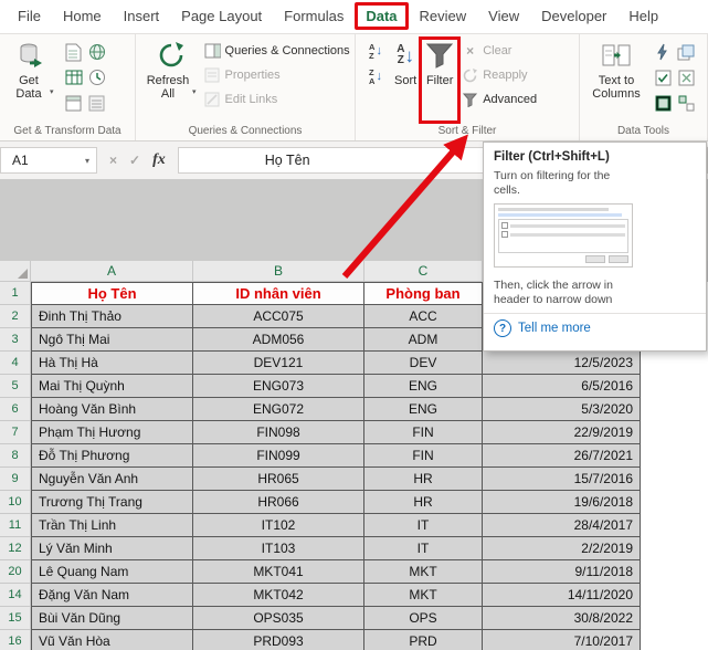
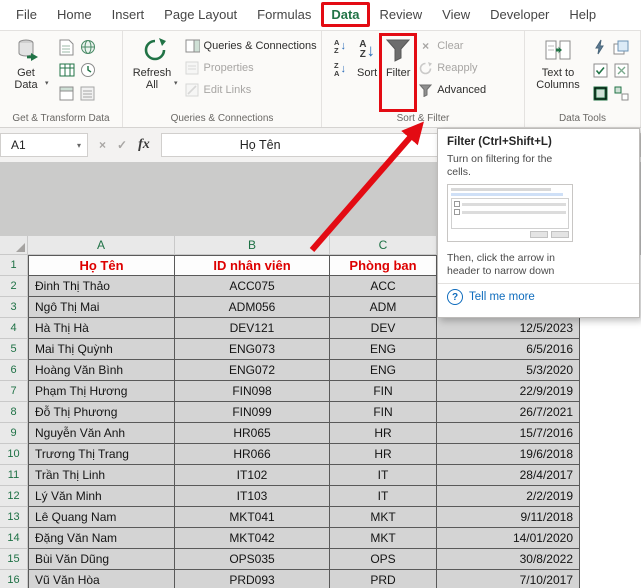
  File
  Home
  Insert
  Page Layout
  Formulas
  Data
  Review
  View
  Developer
  Help
  Get Data
  Get & Transform Data
  Refresh All
  Queries & Connections
  Properties
  Edit Links
  Queries & Connections
  A
  Z
  ↓
  Z
  A
  ↓
  A
  Z
  ↓
  Sort
  Filter
  ×
  Clear
  Reapply
  Advanced
  Sort & Filter
  Text to Columns
  Data Tools
  A1
  ▾
  ×
  ✓
  fx
  Họ Tên
  A
  B
  C
  1
  Họ Tên
  ID nhân viên
  Phòng ban
  2
  Đinh Thị Thảo
  ACC075
  ACC
  3
  Ngô Thị Mai
  ADM056
  ADM
  4
  Hà Thị Hà
  DEV121
  DEV
  12/5/2023
  5
  Mai Thị Quỳnh
  ENG073
  ENG
  6/5/2016
  6
  Hoàng Văn Bình
  ENG072
  ENG
  5/3/2020
  7
  Phạm Thị Hương
  FIN098
  FIN
  22/9/2019
  8
  Đỗ Thị Phương
  FIN099
  FIN
  26/7/2021
  9
  Nguyễn Văn Anh
  HR065
  HR
  15/7/2016
  10
  Trương Thị Trang
  HR066
  HR
  19/6/2018
  11
  Trần Thị Linh
  IT102
  IT
  28/4/2017
  12
  Lý Văn Minh
  IT103
  IT
  2/2/2019
- 20
+ 13
  Lê Quang Nam
  MKT041
  MKT
  9/11/2018
  14
  Đặng Văn Nam
  MKT042
  MKT
- 14/11/2020
+ 14/01/2020
  15
  Bùi Văn Dũng
  OPS035
  OPS
  30/8/2022
  16
  Vũ Văn Hòa
  PRD093
  PRD
  7/10/2017
  Filter (Ctrl+Shift+L)
  Turn on filtering for the
  cells.
  Then, click the arrow in
  header to narrow down
  ?
  Tell me more
